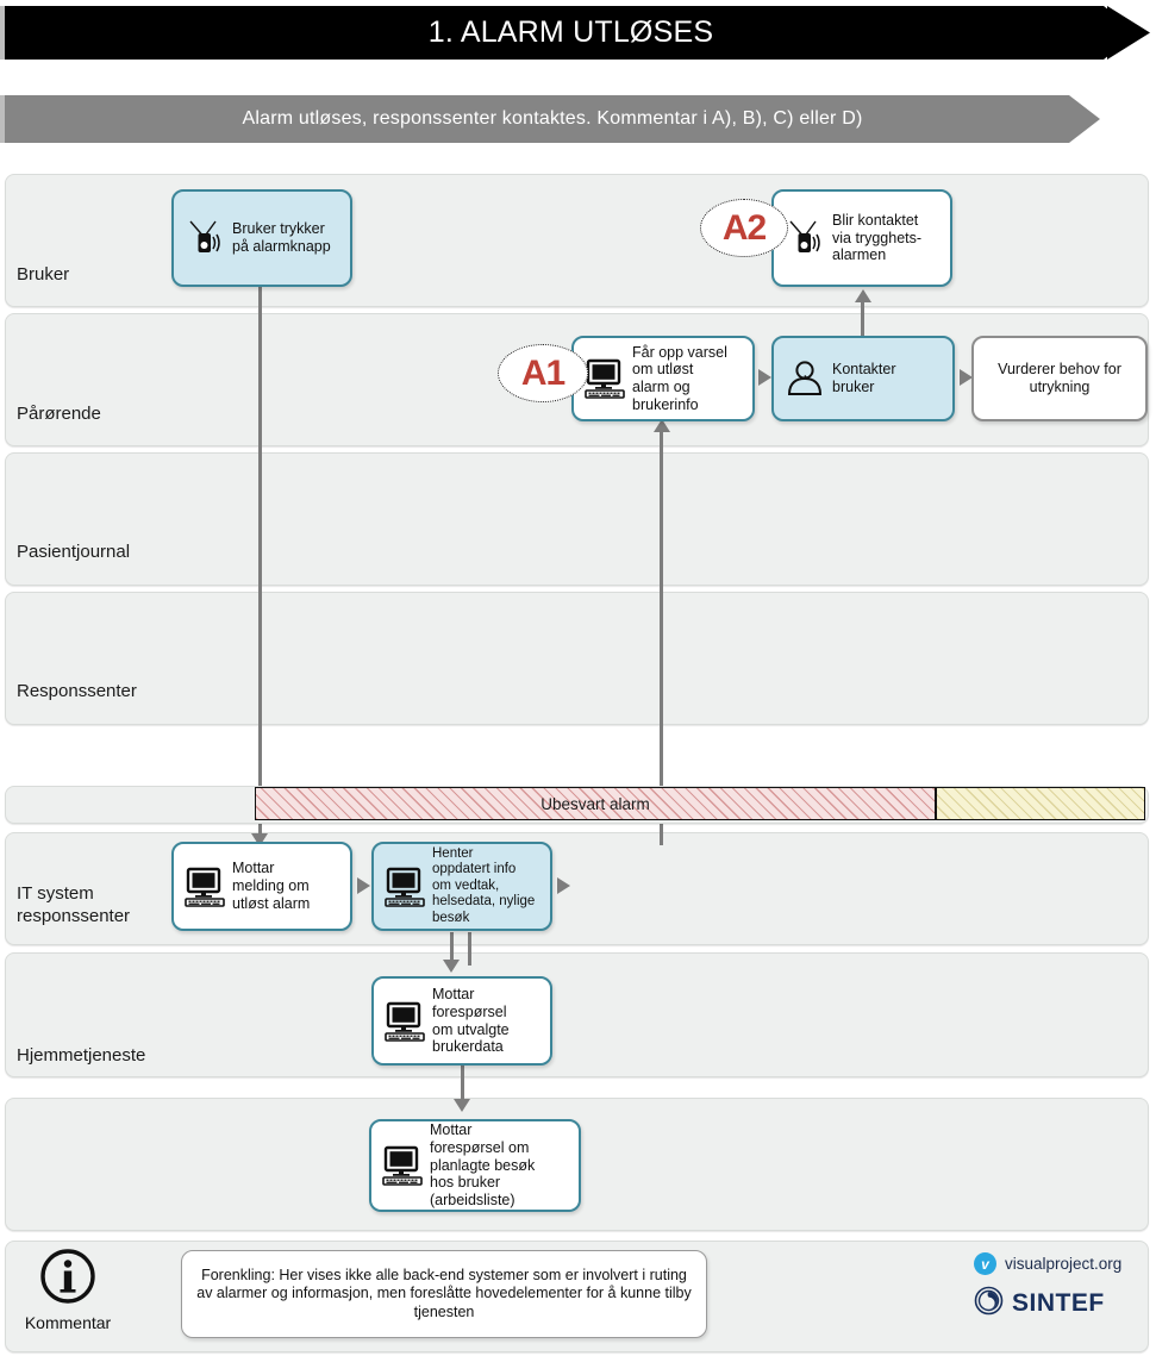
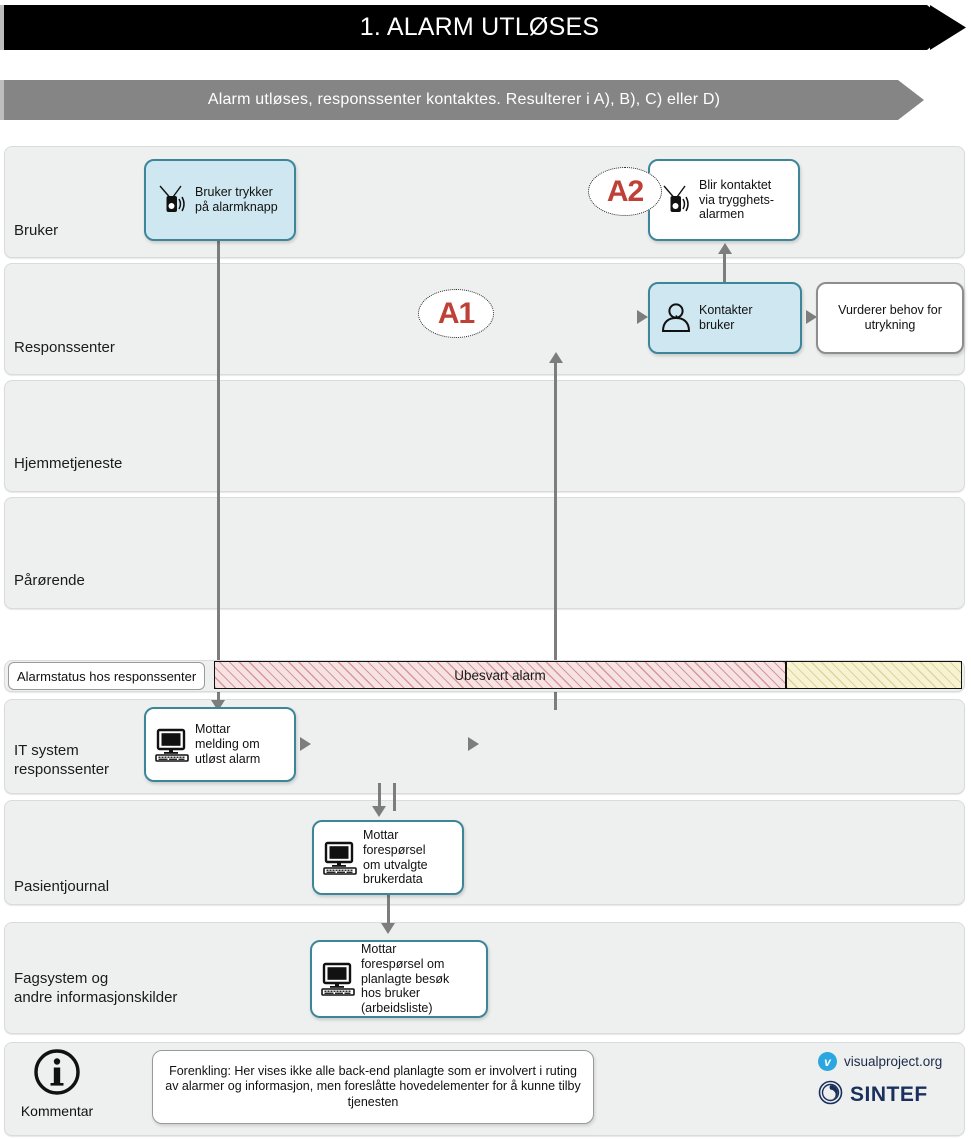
  1. ALARM UTLØSES
- Alarm utløses, responssenter kontaktes. Kommentar i A), B), C) eller D)
+ Alarm utløses, responssenter kontaktes. Resulterer i A), B), C) eller D)
  Bruker
- Pårørende
+ Responssenter
- Pasientjournal
+ Hjemmetjeneste
- Responssenter
+ Pårørende
  IT system
  responssenter
- Hjemmetjeneste
+ Pasientjournal
+ Fagsystem og
+ andre informasjonskilder
  Bruker trykker
  på alarmknapp
  A2
  Blir kontaktet
  via trygghets-
  alarmen
  A1
- Får opp varsel
- om utløst
- alarm og
- brukerinfo
  Kontakter
  bruker
  Vurderer behov for
  utrykning
  Ubesvart alarm
+ Alarmstatus hos responssenter
  Mottar
  melding om
  utløst alarm
- Henter
- oppdatert info
- om vedtak,
- helsedata, nylige
- besøk
  Mottar
  forespørsel
  om utvalgte
  brukerdata
  Mottar
  forespørsel om
  planlagte besøk
  hos bruker
  (arbeidsliste)
  Kommentar
- Forenkling: Her vises ikke alle back-end systemer som er involvert i ruting av alarmer og informasjon, men foreslåtte hovedelementer for å kunne tilby tjenesten
+ Forenkling: Her vises ikke alle back-end planlagte som er involvert i ruting av alarmer og informasjon, men foreslåtte hovedelementer for å kunne tilby tjenesten
  v
  visualproject.org
  SINTEF
